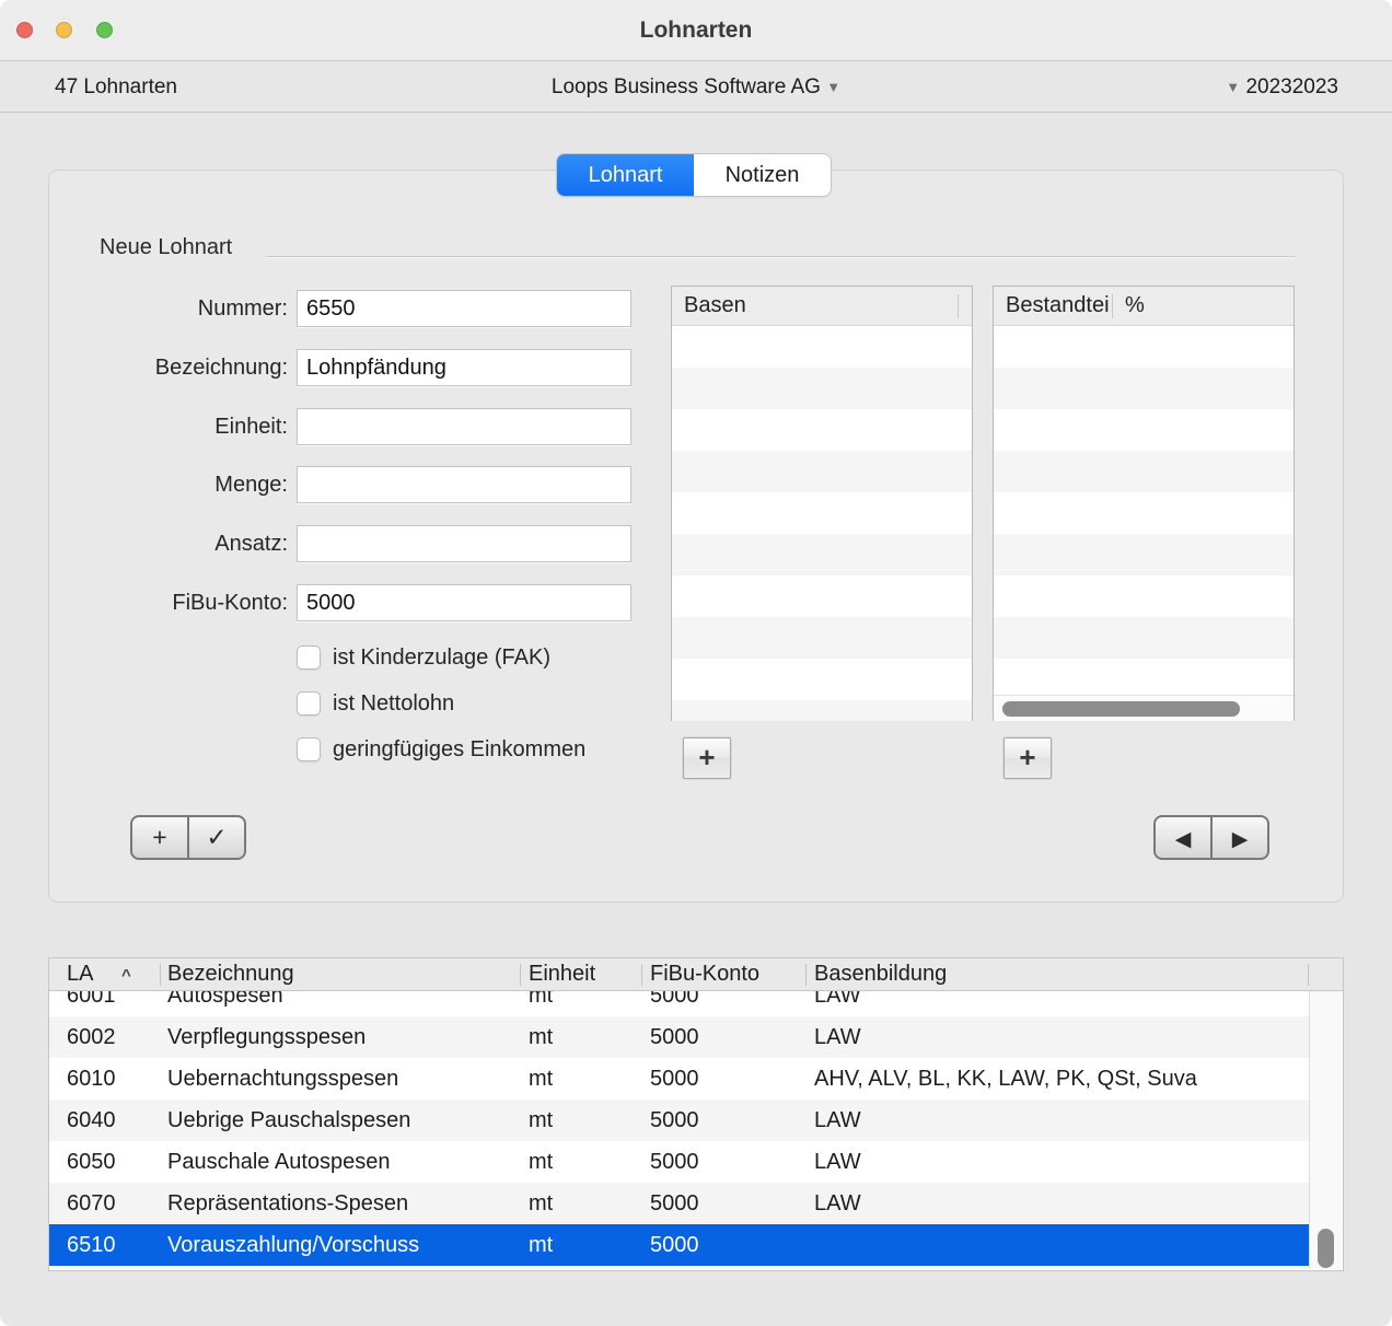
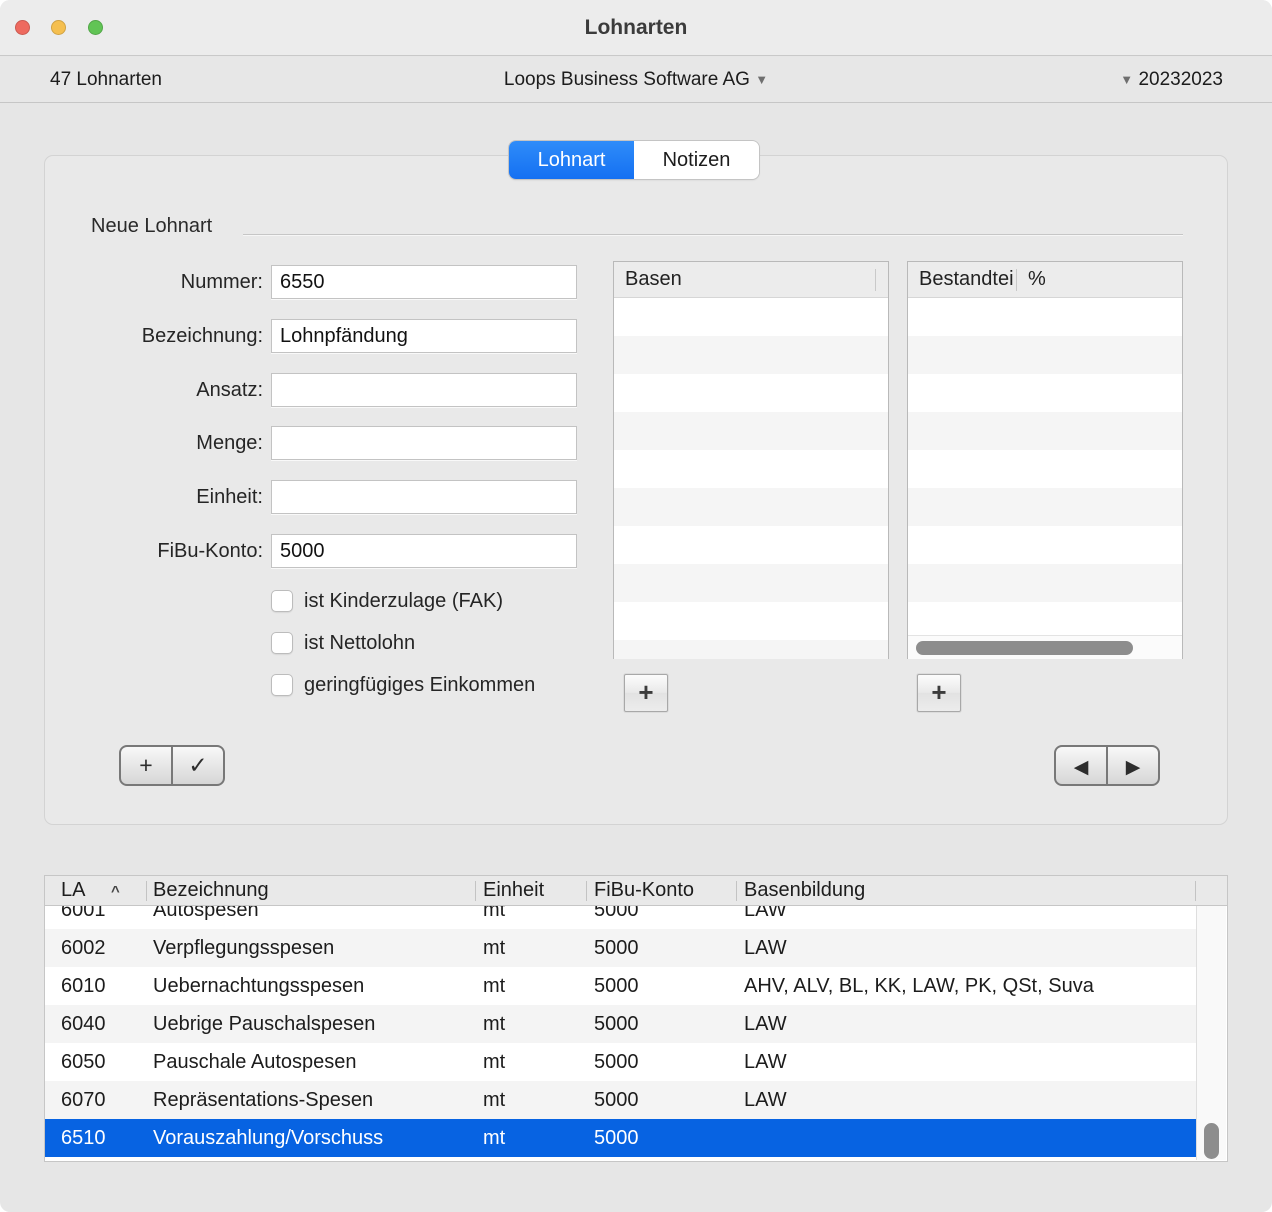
  Lohnarten
  47 Lohnarten
  Loops Business Software AG ▼
  ▼ 20232023
  Neue Lohnart
  Nummer:
  6550
  Bezeichnung:
  Lohnpfändung
- Einheit:
+ Ansatz:
  Menge:
- Ansatz:
+ Einheit:
  FiBu-Konto:
  5000
  ist Kinderzulage (FAK)
  ist Nettolohn
  geringfügiges Einkommen
  Basen
  Bestandtei
  %
  +
  +
  +
  ✓
  ◀
  ▶
  Lohnart
  Notizen
  LA
  ^
  Bezeichnung
  Einheit
  FiBu-Konto
  Basenbildung
  6001
  Autospesen
  mt
  5000
  LAW
  6002
  Verpflegungsspesen
  mt
  5000
  LAW
  6010
  Uebernachtungsspesen
  mt
  5000
  AHV, ALV, BL, KK, LAW, PK, QSt, Suva
  6040
  Uebrige Pauschalspesen
  mt
  5000
  LAW
  6050
  Pauschale Autospesen
  mt
  5000
  LAW
  6070
  Repräsentations-Spesen
  mt
  5000
  LAW
  6510
  Vorauszahlung/Vorschuss
  mt
  5000
